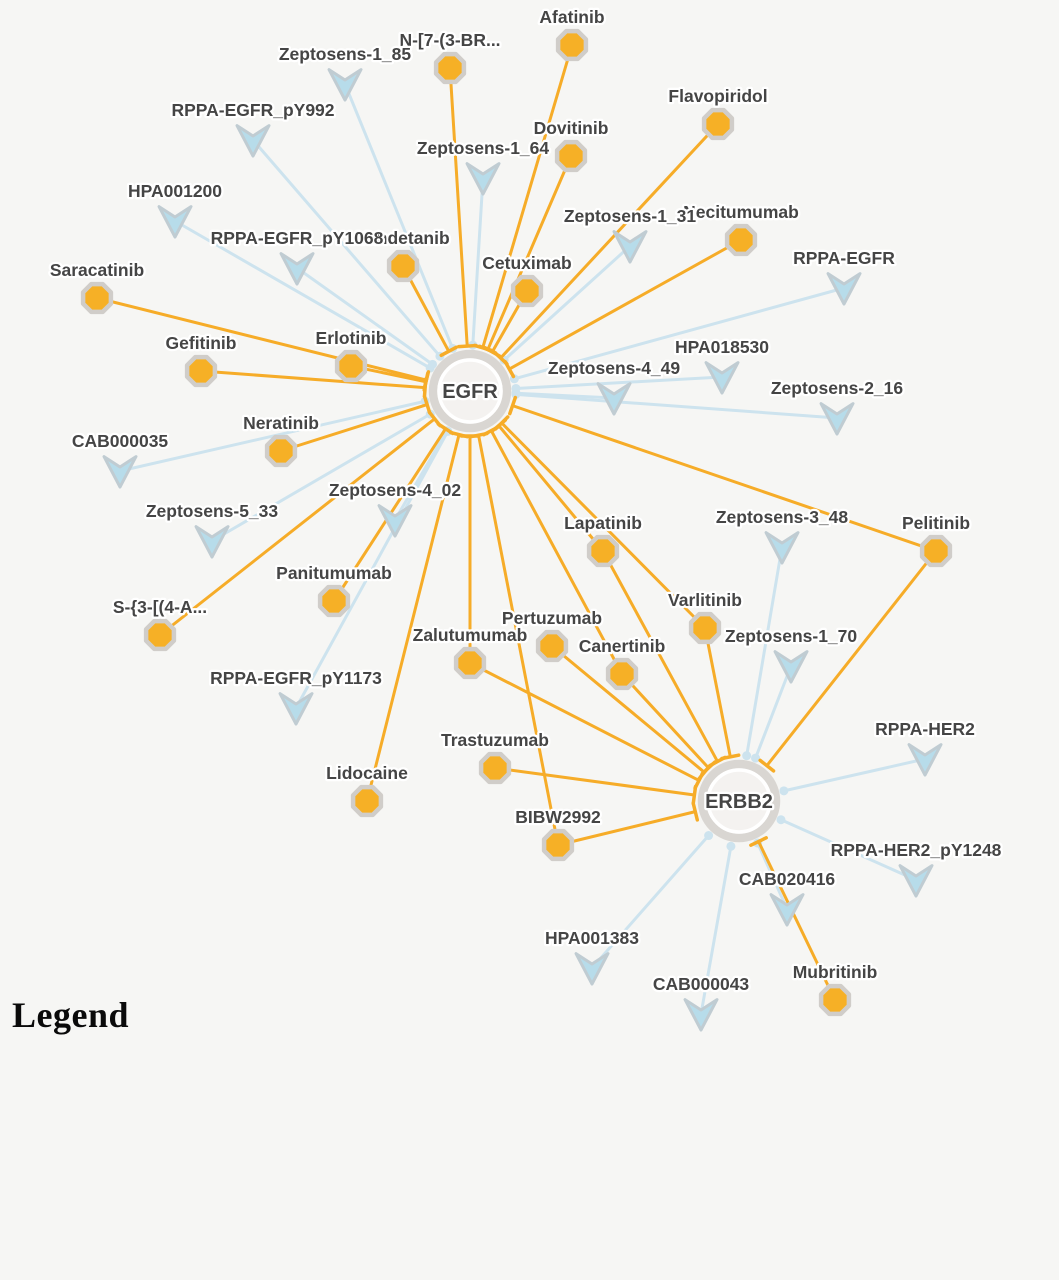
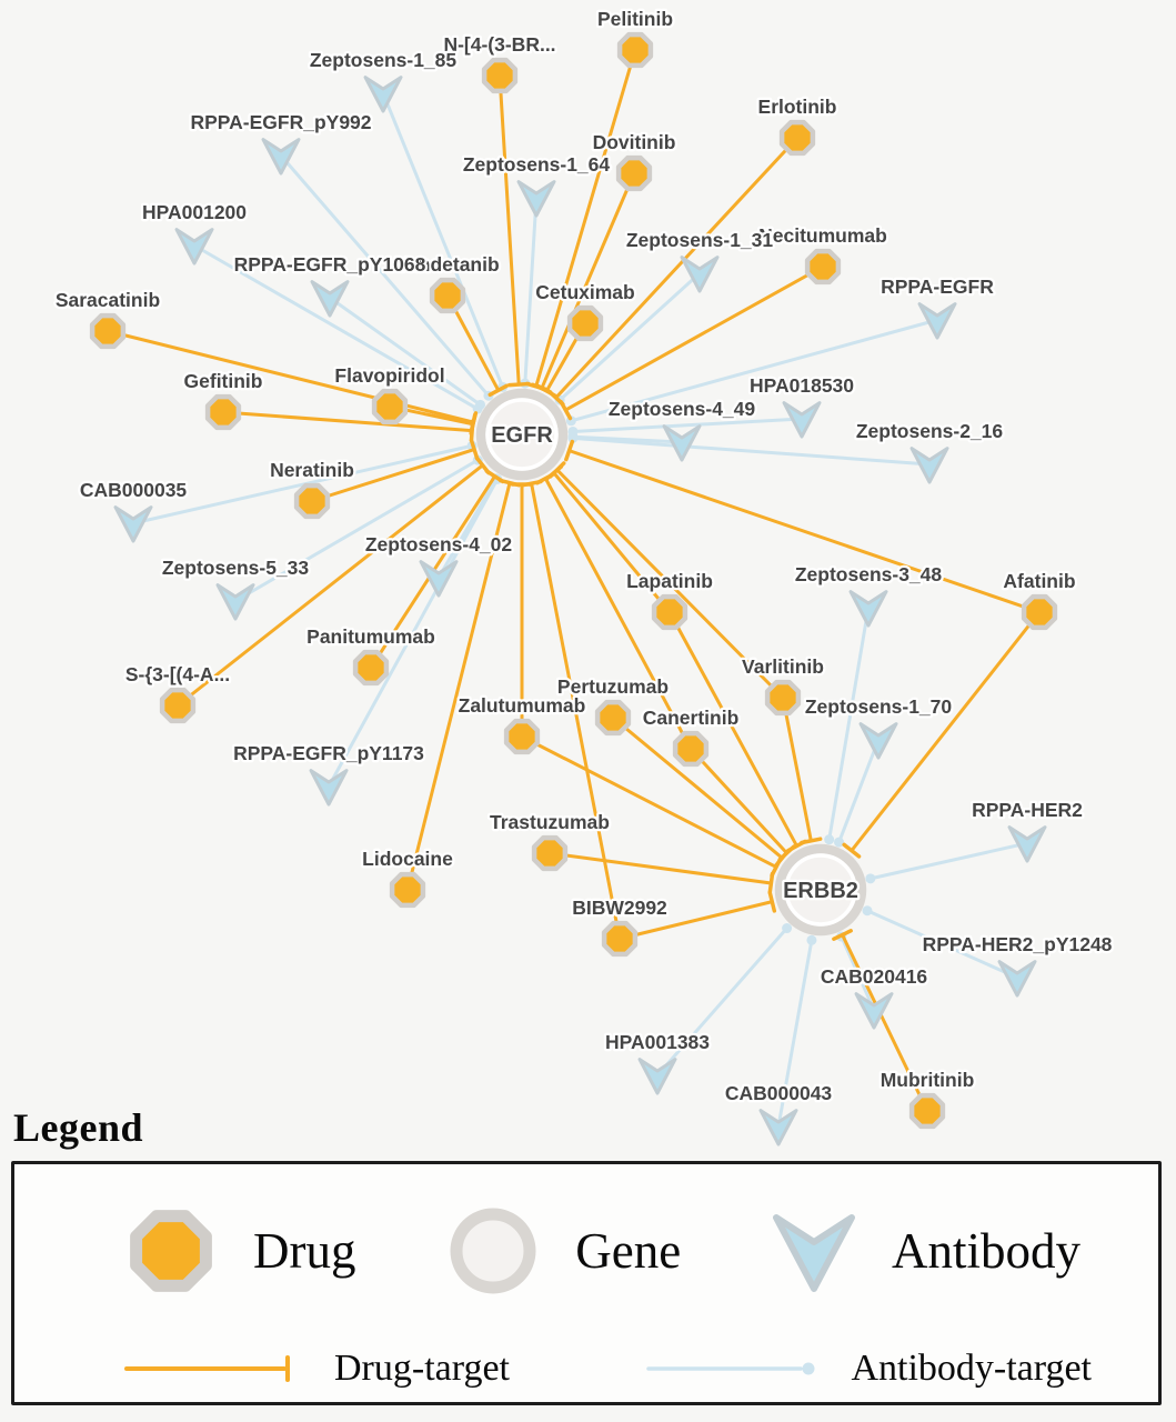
- Afatinib
+ Pelitinib
- N-[7-(3-BR...
+ N-[4-(3-BR...
- Flavopiridol
+ Erlotinib
  Dovitinib
  Necitumumab
  Vandetanib
  Cetuximab
  Saracatinib
  Gefitinib
- Erlotinib
+ Flavopiridol
  Neratinib
  Lapatinib
- Pelitinib
+ Afatinib
  Panitumumab
  Varlitinib
  S-{3-[(4-A...
  Pertuzumab
  Zalutumumab
  Canertinib
  Trastuzumab
  Lidocaine
  BIBW2992
  Mubritinib
  Zeptosens-1_85
  RPPA-EGFR_pY992
  Zeptosens-1_64
  HPA001200
  Zeptosens-1_31
  RPPA-EGFR_pY1068
  RPPA-EGFR
  HPA018530
  Zeptosens-4_49
  Zeptosens-2_16
  CAB000035
  Zeptosens-4_02
  Zeptosens-5_33
  Zeptosens-3_48
  Zeptosens-1_70
  RPPA-EGFR_pY1173
  RPPA-HER2
  RPPA-HER2_pY1248
  CAB020416
  HPA001383
  CAB000043
  EGFR
  ERBB2
  Legend
+ Drug
+ Gene
+ Antibody
+ Drug-target
+ Antibody-target
